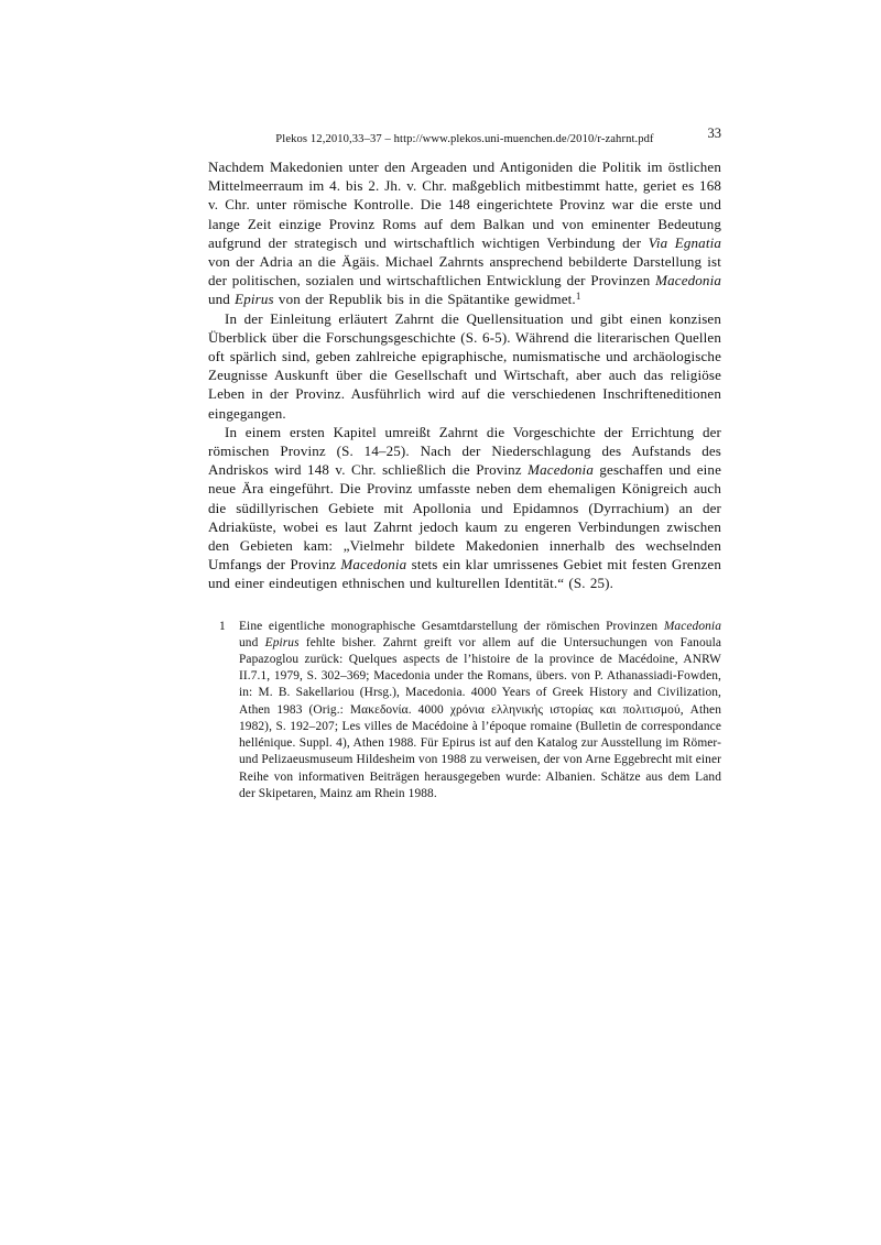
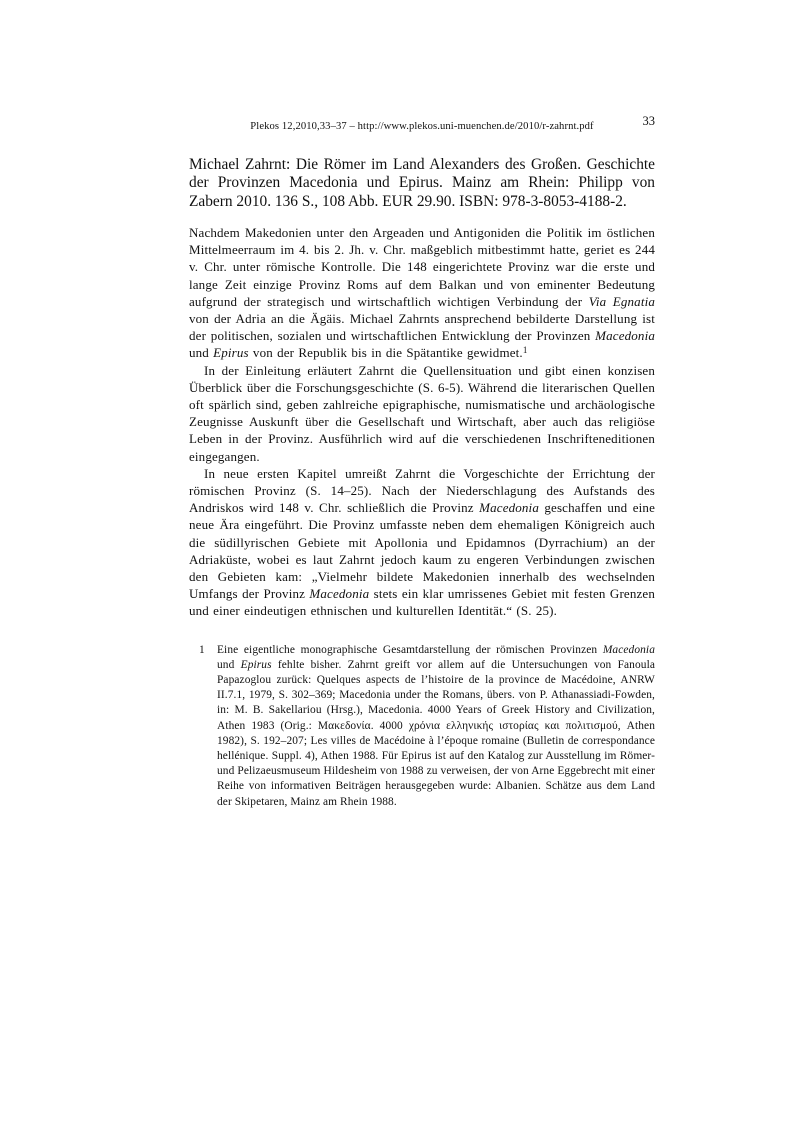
  Plekos 12,2010,33–37 – http://www.plekos.uni-muenchen.de/2010/r-zahrnt.pdf
  33
+ Michael Zahrnt: Die Römer im Land Alexanders des Großen. Geschichte der Provinzen Macedonia und Epirus. Mainz am Rhein: Philipp von Zabern 2010. 136 S., 108 Abb. EUR 29.90. ISBN: 978-3-8053-4188-2.
- Nachdem Makedonien unter den Argeaden und Antigoniden die Politik im östlichen Mittelmeerraum im 4. bis 2. Jh. v. Chr. maßgeblich mitbestimmt hatte, geriet es 168 v. Chr. unter römische Kontrolle. Die 148 eingerichtete Provinz war die erste und lange Zeit einzige Provinz Roms auf dem Balkan und von eminenter Bedeutung aufgrund der strategisch und wirtschaftlich wichtigen Verbindung der Via Egnatia von der Adria an die Ägäis. Michael Zahrnts ansprechend bebilderte Darstellung ist der politischen, sozialen und wirtschaftlichen Entwicklung der Provinzen Macedonia und Epirus von der Republik bis in die Spätantike gewidmet.1
+ Nachdem Makedonien unter den Argeaden und Antigoniden die Politik im östlichen Mittelmeerraum im 4. bis 2. Jh. v. Chr. maßgeblich mitbestimmt hatte, geriet es 244 v. Chr. unter römische Kontrolle. Die 148 eingerichtete Provinz war die erste und lange Zeit einzige Provinz Roms auf dem Balkan und von eminenter Bedeutung aufgrund der strategisch und wirtschaftlich wichtigen Verbindung der Via Egnatia von der Adria an die Ägäis. Michael Zahrnts ansprechend bebilderte Darstellung ist der politischen, sozialen und wirtschaftlichen Entwicklung der Provinzen Macedonia und Epirus von der Republik bis in die Spätantike gewidmet.1
  In der Einleitung erläutert Zahrnt die Quellensituation und gibt einen konzisen Überblick über die Forschungsgeschichte (S. 6-5). Während die literarischen Quellen oft spärlich sind, geben zahlreiche epigraphische, numismatische und archäologische Zeugnisse Auskunft über die Gesellschaft und Wirtschaft, aber auch das religiöse Leben in der Provinz. Ausführlich wird auf die verschiedenen Inschrifteneditionen eingegangen.
- In einem ersten Kapitel umreißt Zahrnt die Vorgeschichte der Errichtung der römischen Provinz (S. 14–25). Nach der Niederschlagung des Aufstands des Andriskos wird 148 v. Chr. schließlich die Provinz Macedonia geschaffen und eine neue Ära eingeführt. Die Provinz umfasste neben dem ehemaligen Königreich auch die südillyrischen Gebiete mit Apollonia und Epidamnos (Dyrrachium) an der Adriaküste, wobei es laut Zahrnt jedoch kaum zu engeren Verbindungen zwischen den Gebieten kam: „Vielmehr bildete Makedonien innerhalb des wechselnden Umfangs der Provinz Macedonia stets ein klar umrissenes Gebiet mit festen Grenzen und einer eindeutigen ethnischen und kulturellen Identität.“ (S. 25).
+ In neue ersten Kapitel umreißt Zahrnt die Vorgeschichte der Errichtung der römischen Provinz (S. 14–25). Nach der Niederschlagung des Aufstands des Andriskos wird 148 v. Chr. schließlich die Provinz Macedonia geschaffen und eine neue Ära eingeführt. Die Provinz umfasste neben dem ehemaligen Königreich auch die südillyrischen Gebiete mit Apollonia und Epidamnos (Dyrrachium) an der Adriaküste, wobei es laut Zahrnt jedoch kaum zu engeren Verbindungen zwischen den Gebieten kam: „Vielmehr bildete Makedonien innerhalb des wechselnden Umfangs der Provinz Macedonia stets ein klar umrissenes Gebiet mit festen Grenzen und einer eindeutigen ethnischen und kulturellen Identität.“ (S. 25).
  1
  Eine eigentliche monographische Gesamtdarstellung der römischen Provinzen Macedonia und Epirus fehlte bisher. Zahrnt greift vor allem auf die Untersuchungen von Fanoula Papazoglou zurück: Quelques aspects de l’histoire de la province de Macédoine, ANRW II.7.1, 1979, S. 302–369; Macedonia under the Romans, übers. von P. Athanassiadi-Fowden, in: M. B. Sakellariou (Hrsg.), Macedonia. 4000 Years of Greek History and Civilization, Athen 1983 (Orig.: Μακεδονία. 4000 χρόνια ελληνικής ιστορίας και πολιτισμού, Athen 1982), S. 192–207; Les villes de Macédoine à l’époque romaine (Bulletin de correspondance hellénique. Suppl. 4), Athen 1988. Für Epirus ist auf den Katalog zur Ausstellung im Römer- und Pelizaeusmuseum Hildesheim von 1988 zu verweisen, der von Arne Eggebrecht mit einer Reihe von informativen Beiträgen herausgegeben wurde: Albanien. Schätze aus dem Land der Skipetaren, Mainz am Rhein 1988.
